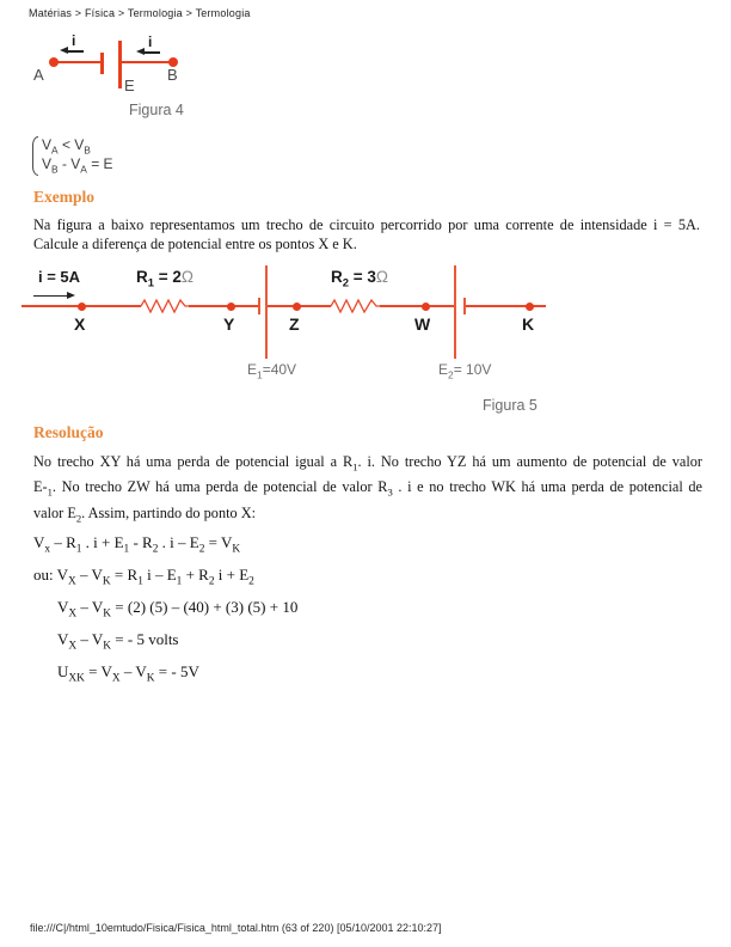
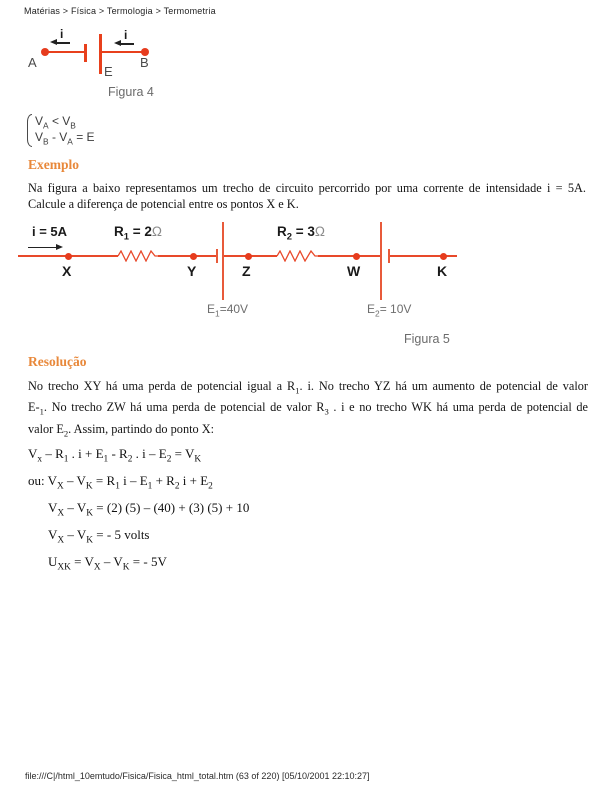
- Matérias > Física > Termologia > Termologia
+ Matérias > Física > Termologia > Termometria
  i
  i
  A
  B
  E
  Figura 4
  VA < VB
  VB - VA = E
  Exemplo
  Na figura a baixo representamos um trecho de circuito percorrido por uma corrente de intensidade i = 5A.
  Calcule a diferença de potencial entre os pontos X e K.
  i = 5A
  R1 = 2Ω
  R2 = 3Ω
  X
  Y
  Z
  W
  K
  E1=40V
  E2= 10V
  Figura 5
  Resolução
  No trecho XY há uma perda de potencial igual a R1. i. No trecho YZ há um aumento de potencial de valor
  E-1. No trecho ZW há uma perda de potencial de valor R3 . i e no trecho WK há uma perda de potencial de
  valor E2. Assim, partindo do ponto X:
  Vx – R1 . i + E1 - R2 . i – E2 = VK
  ou: VX – VK = R1 i – E1 + R2 i + E2
  VX – VK = (2) (5) – (40) + (3) (5) + 10
  VX – VK = - 5 volts
  UXK = VX – VK = - 5V
  file:///C|/html_10emtudo/Fisica/Fisica_html_total.htm (63 of 220) [05/10/2001 22:10:27]
